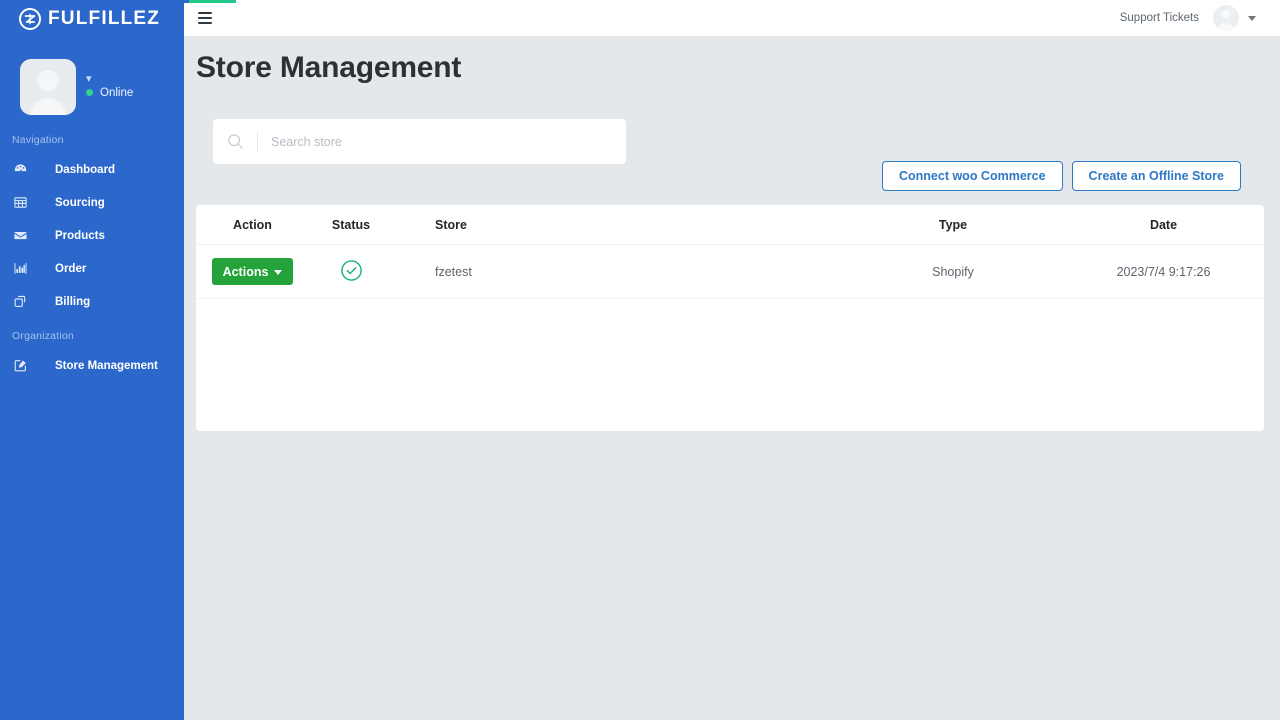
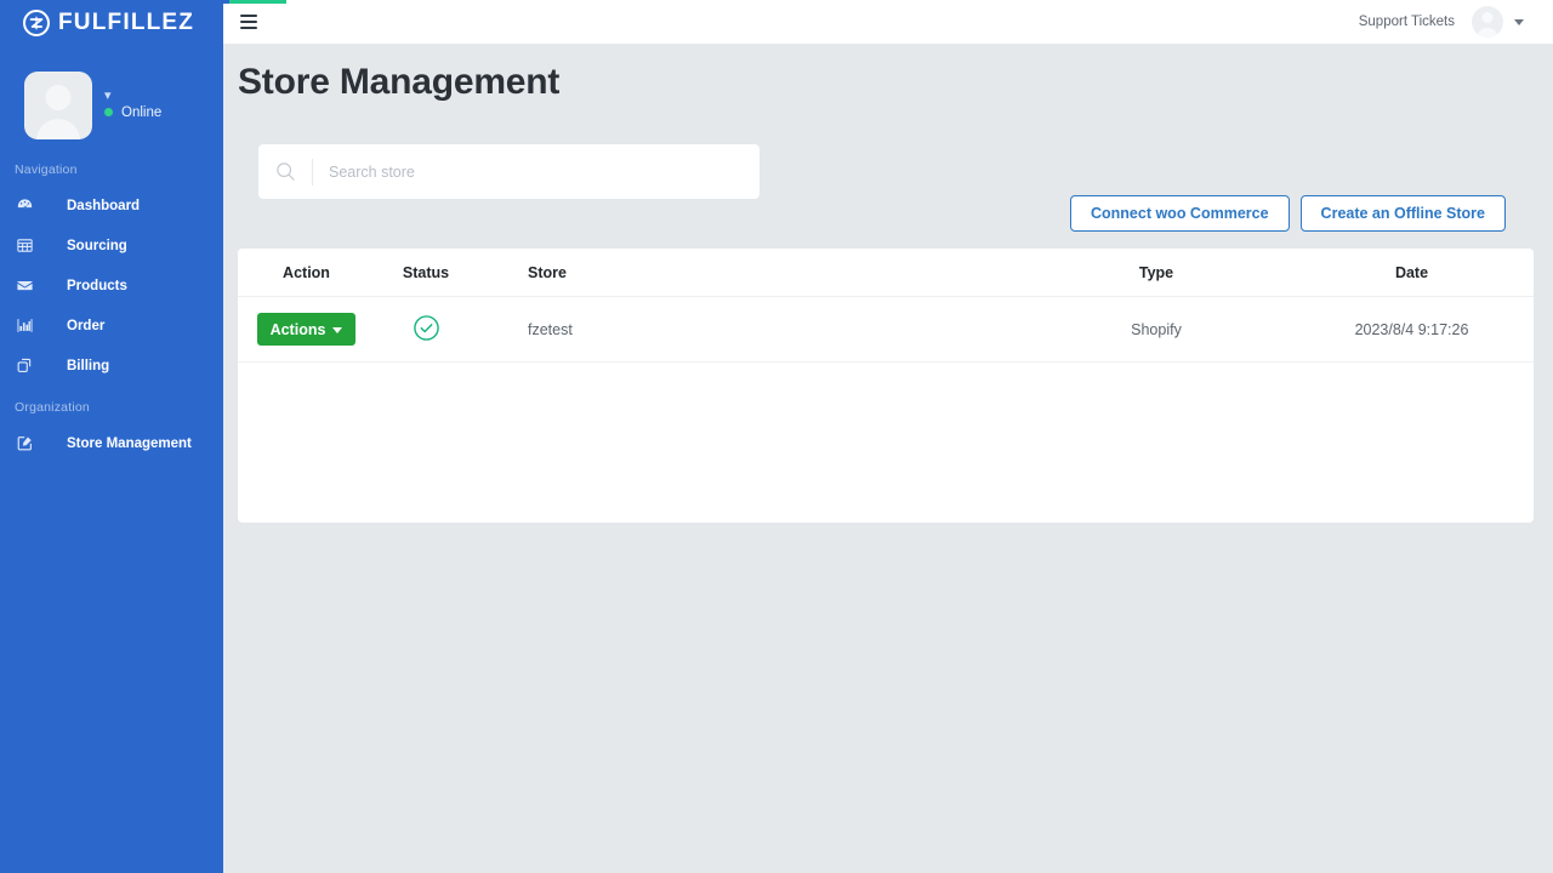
  FULFILLEZ
  ▾
  Online
  Navigation
  Dashboard
  Sourcing
  Products
  Order
  Billing
  Organization
  Store Management
  Support Tickets
  Store Management
  Search store
  Connect woo Commerce
  Create an Offline Store
  Action	Status	Store		Type	Date
- Actions		fzetest		Shopify	2023/7/4 9:17:26
+ Actions		fzetest		Shopify	2023/8/4 9:17:26
